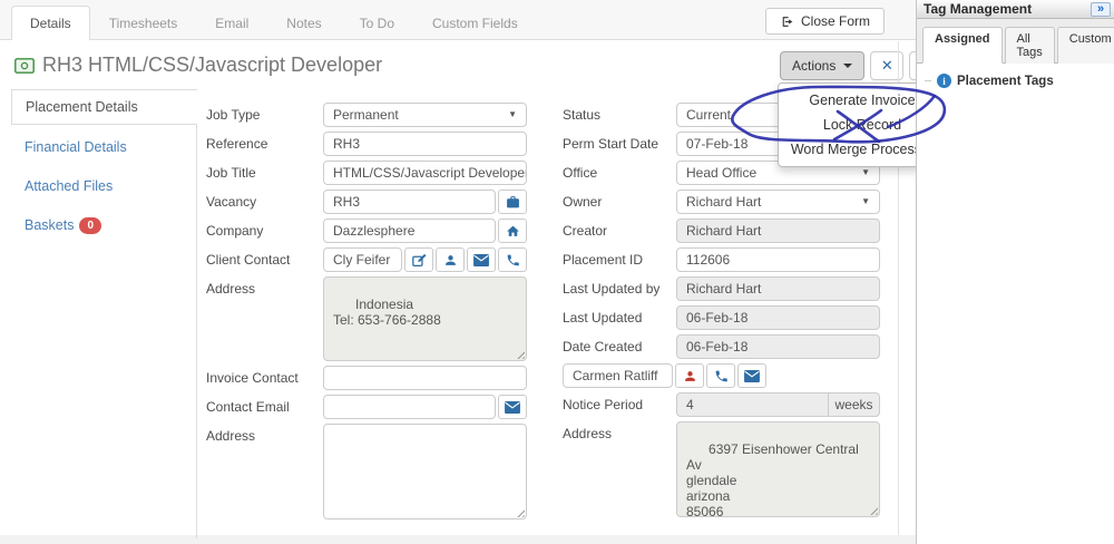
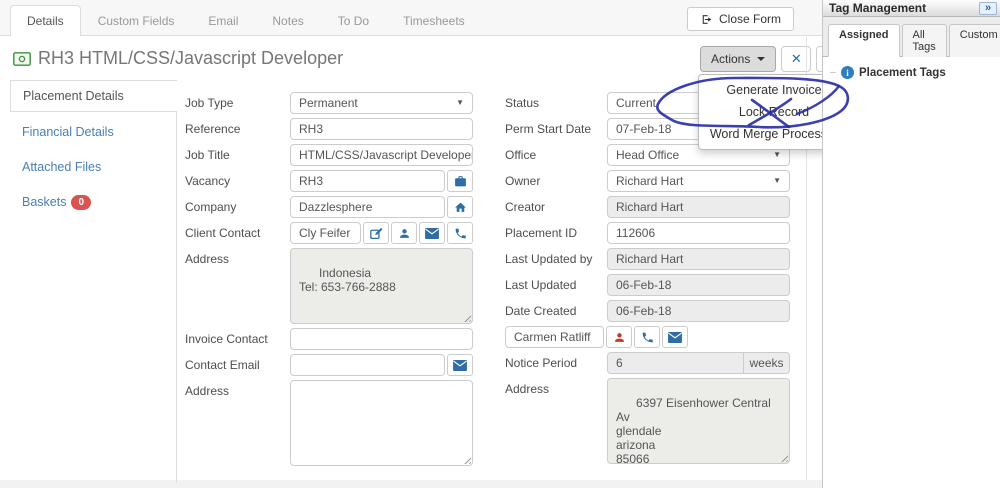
  Details
- Timesheets
+ Custom Fields
  Email
  Notes
  To Do
- Custom Fields
+ Timesheets
  Close Form
  RH3 HTML/CSS/Javascript Developer
  Actions
  ✕
  Generate Invoice
  Lockecod
  Word Merge Proces
  Placement Details
  Financial Details
  Attached Files
  Baskets 0
  Job Type
  Permanent
  ▼
  Reference
  RH3
  Job Title
  HTML/CSS/Javascript Develope
  Vacancy
  RH3
  Company
  Dazzlesphere
  Client Contact
  Cly Feifer
  Address
  Indonesia
  Tel: 653-766-2888
  Invoice Contact
  Contact Email
  Address
  Status
  Current
  Perm Start Date
  07-Feb-18
  Office
  Head Office
  ▼
  Owner
  Richard Hart
  ▼
  Creator
  Richard Hart
  Placement ID
  112606
  Last Updated by
  Richard Hart
  Last Updated
  06-Feb-18
  Date Created
  06-Feb-18
  Carmen Ratliff
  Notice Period
- 4
+ 6
  weeks
  Address
  6397 Eisenhower Central Av
  glendale
  arizona
  85066
  Tag Management
  »
  Assigned
  All Tags
  Custom
  i
  Placement Tags
